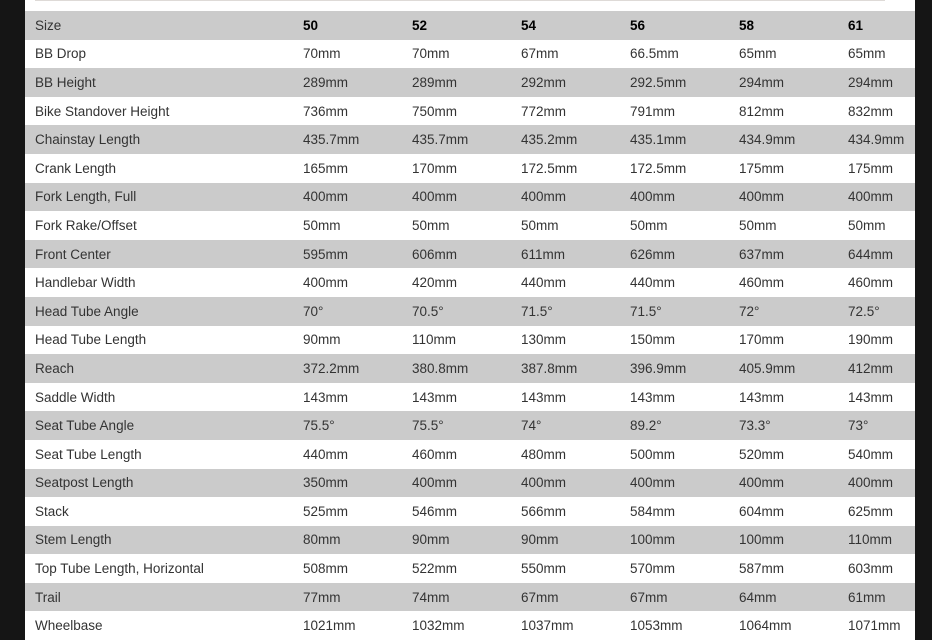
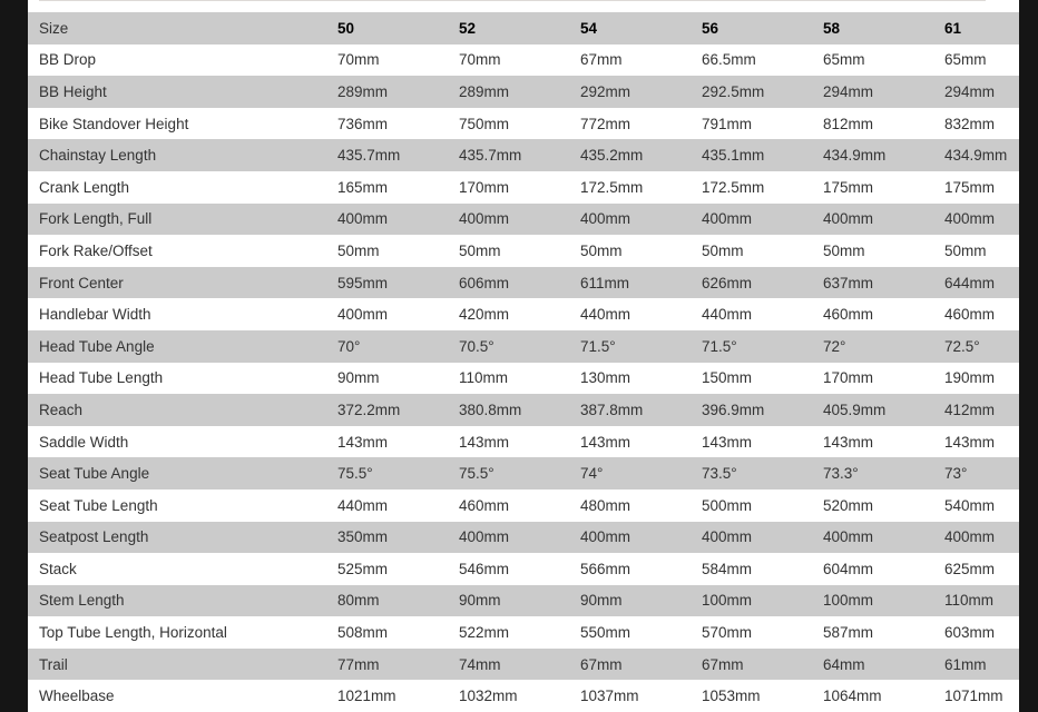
  Size	50	52	54	56	58	61
  BB Drop	70mm	70mm	67mm	66.5mm	65mm	65mm
  BB Height	289mm	289mm	292mm	292.5mm	294mm	294mm
  Bike Standover Height	736mm	750mm	772mm	791mm	812mm	832mm
  Chainstay Length	435.7mm	435.7mm	435.2mm	435.1mm	434.9mm	434.9mm
  Crank Length	165mm	170mm	172.5mm	172.5mm	175mm	175mm
  Fork Length, Full	400mm	400mm	400mm	400mm	400mm	400mm
  Fork Rake/Offset	50mm	50mm	50mm	50mm	50mm	50mm
  Front Center	595mm	606mm	611mm	626mm	637mm	644mm
  Handlebar Width	400mm	420mm	440mm	440mm	460mm	460mm
  Head Tube Angle	70°	70.5°	71.5°	71.5°	72°	72.5°
  Head Tube Length	90mm	110mm	130mm	150mm	170mm	190mm
  Reach	372.2mm	380.8mm	387.8mm	396.9mm	405.9mm	412mm
  Saddle Width	143mm	143mm	143mm	143mm	143mm	143mm
- Seat Tube Angle	75.5°	75.5°	74°	89.2°	73.3°	73°
+ Seat Tube Angle	75.5°	75.5°	74°	73.5°	73.3°	73°
  Seat Tube Length	440mm	460mm	480mm	500mm	520mm	540mm
  Seatpost Length	350mm	400mm	400mm	400mm	400mm	400mm
  Stack	525mm	546mm	566mm	584mm	604mm	625mm
  Stem Length	80mm	90mm	90mm	100mm	100mm	110mm
  Top Tube Length, Horizontal	508mm	522mm	550mm	570mm	587mm	603mm
  Trail	77mm	74mm	67mm	67mm	64mm	61mm
  Wheelbase	1021mm	1032mm	1037mm	1053mm	1064mm	1071mm
